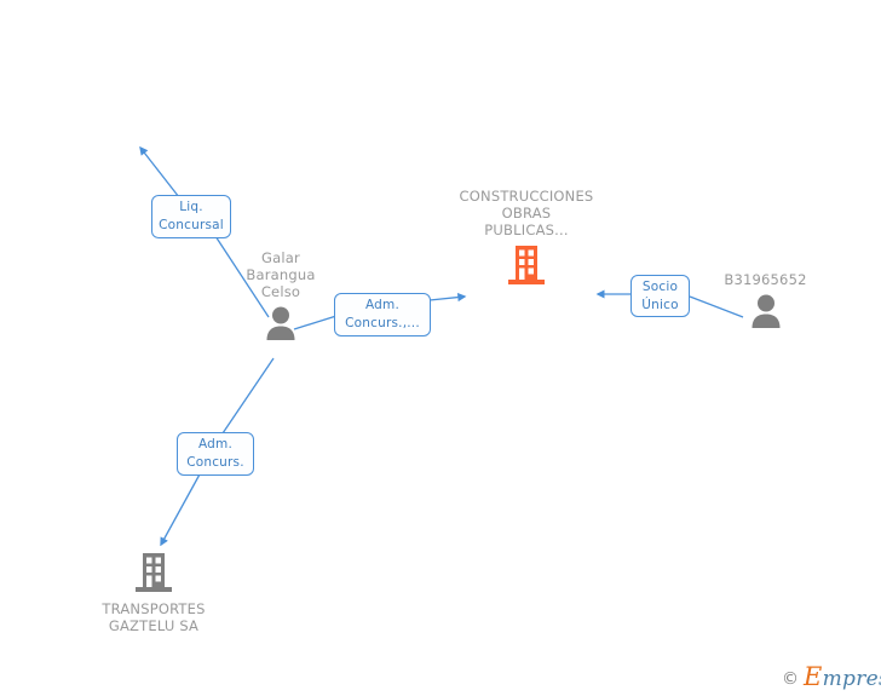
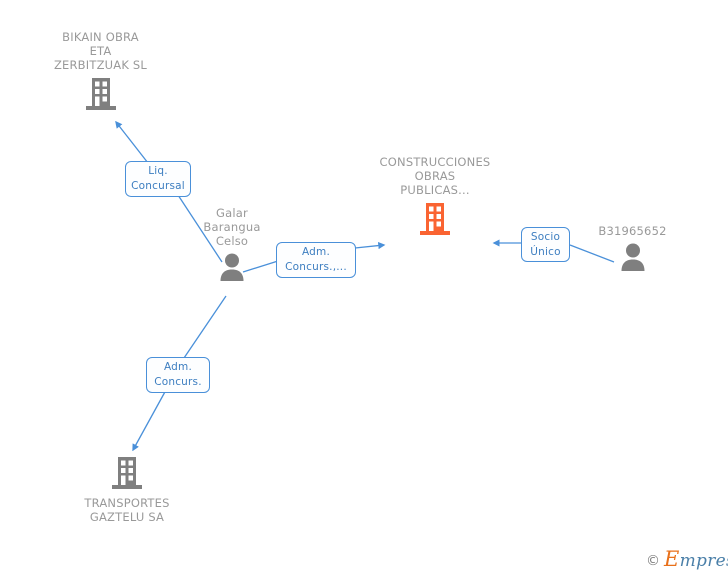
+ BIKAIN OBRA
+ ETA
+ ZERBITZUAK SL
  CONSTRUCCIONES
  OBRAS
  PUBLICAS...
  TRANSPORTES
  GAZTELU SA
  Galar
  Barangua
  Celso
  B31965652
  Liq.
  Concursal
  Adm.
  Concurs.,...
  Adm.
  Concurs.
  Socio
  Único
  ©
